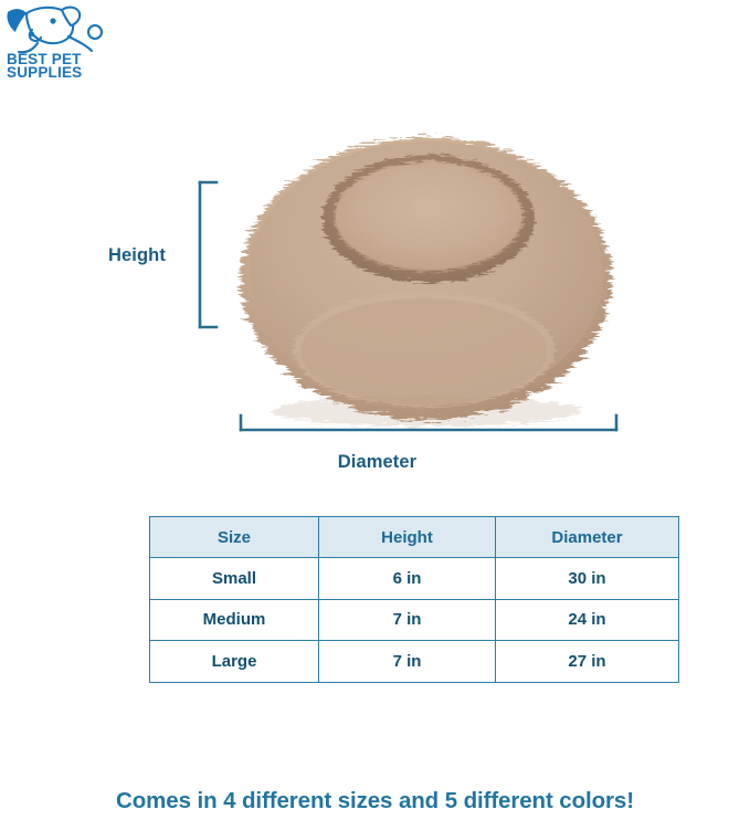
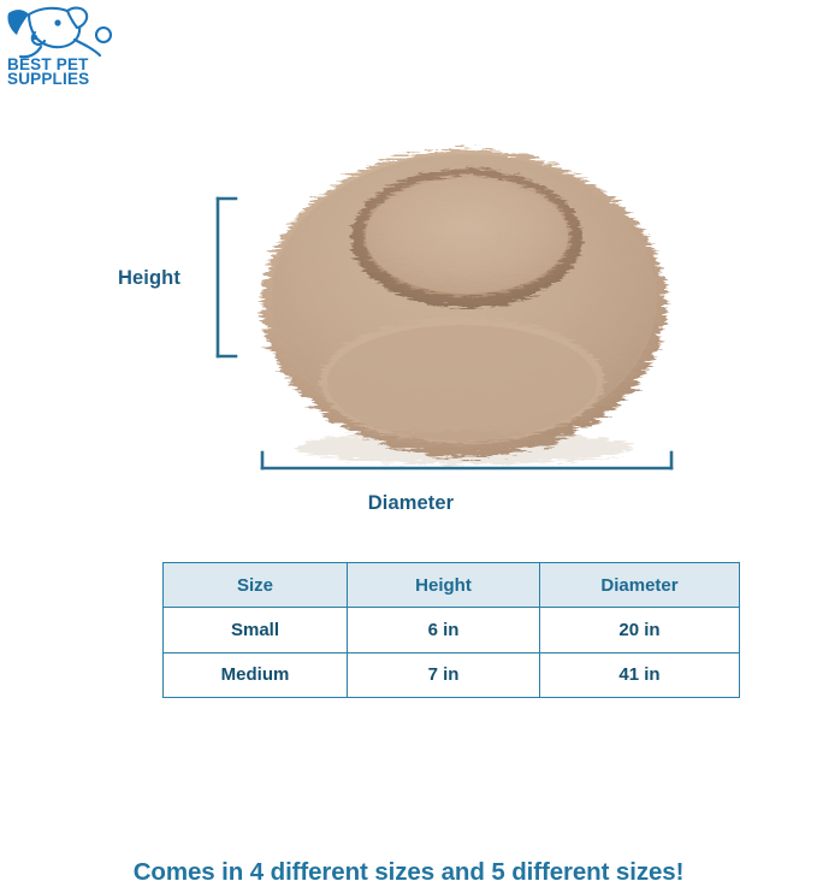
  BEST PET
  SUPPLIES
  Height
  Diameter
  Size	Height	Diameter
- Small	6 in	30 in
+ Small	6 in	20 in
- Medium	7 in	24 in
+ Medium	7 in	41 in
- Large	7 in	27 in
- Comes in 4 different sizes and 5 different colors!
+ Comes in 4 different sizes and 5 different sizes!
